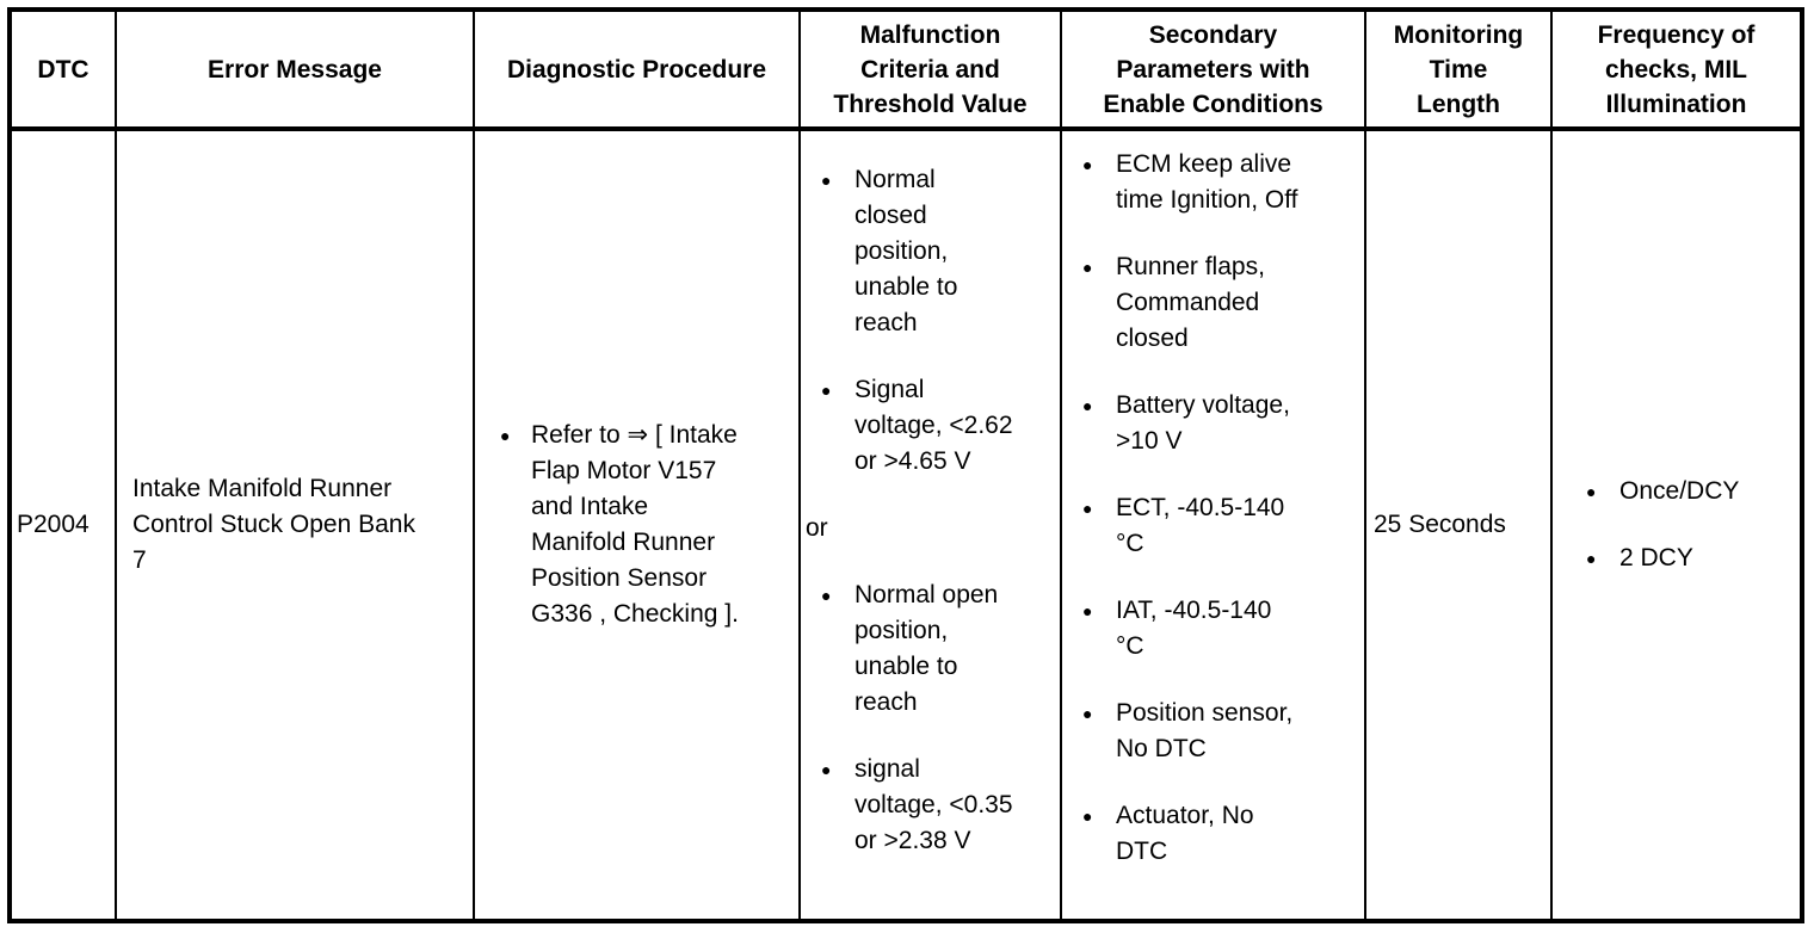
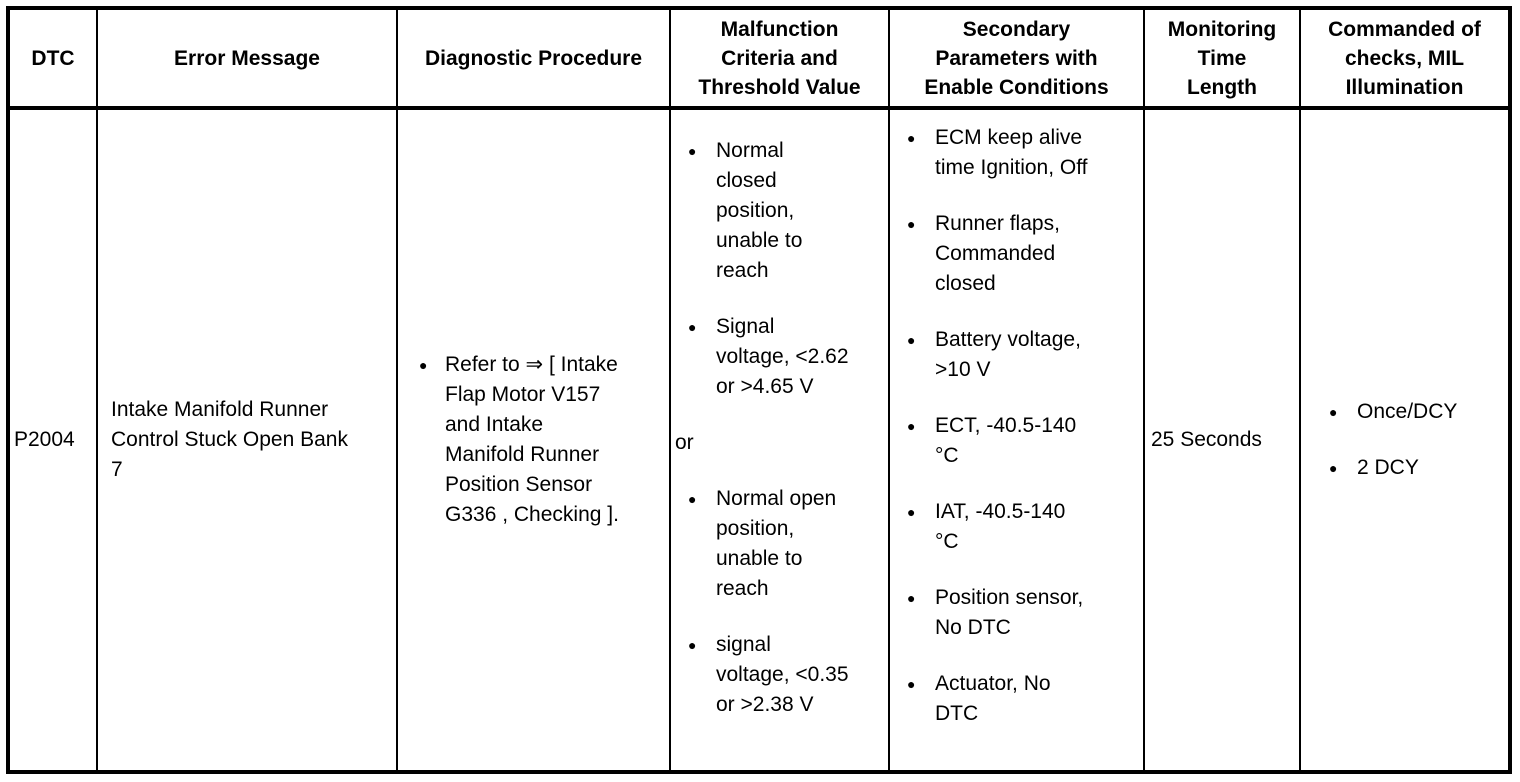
- DTC	Error Message	Diagnostic Procedure	Malfunction Criteria and Threshold Value	Secondary Parameters with Enable Conditions	Monitoring Time Length	Frequency of checks, MIL Illumination
+ DTC	Error Message	Diagnostic Procedure	Malfunction Criteria and Threshold Value	Secondary Parameters with Enable Conditions	Monitoring Time Length	Commanded of checks, MIL Illumination
  P2004	Intake Manifold Runner Control Stuck Open Bank 7	● Refer to ⇒ [ Intake Flap Motor V157 and Intake Manifold Runner Position Sensor G336 , Checking ].	● Normal closed position, unable to reach ● Signal voltage, <2.62 or >4.65 V or ● Normal open position, unable to reach ● signal voltage, <0.35 or >2.38 V	● ECM keep alive time Ignition, Off ● Runner flaps, Commanded closed ● Battery voltage, >10 V ● ECT, -40.5-140 °C ● IAT, -40.5-140 °C ● Position sensor, No DTC ● Actuator, No DTC	25 Seconds	● Once/DCY ● 2 DCY
